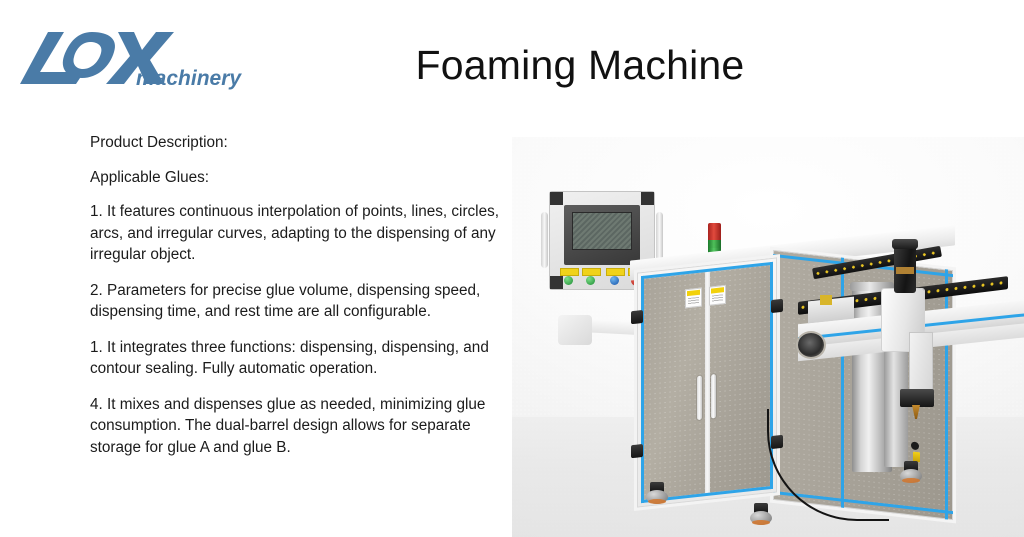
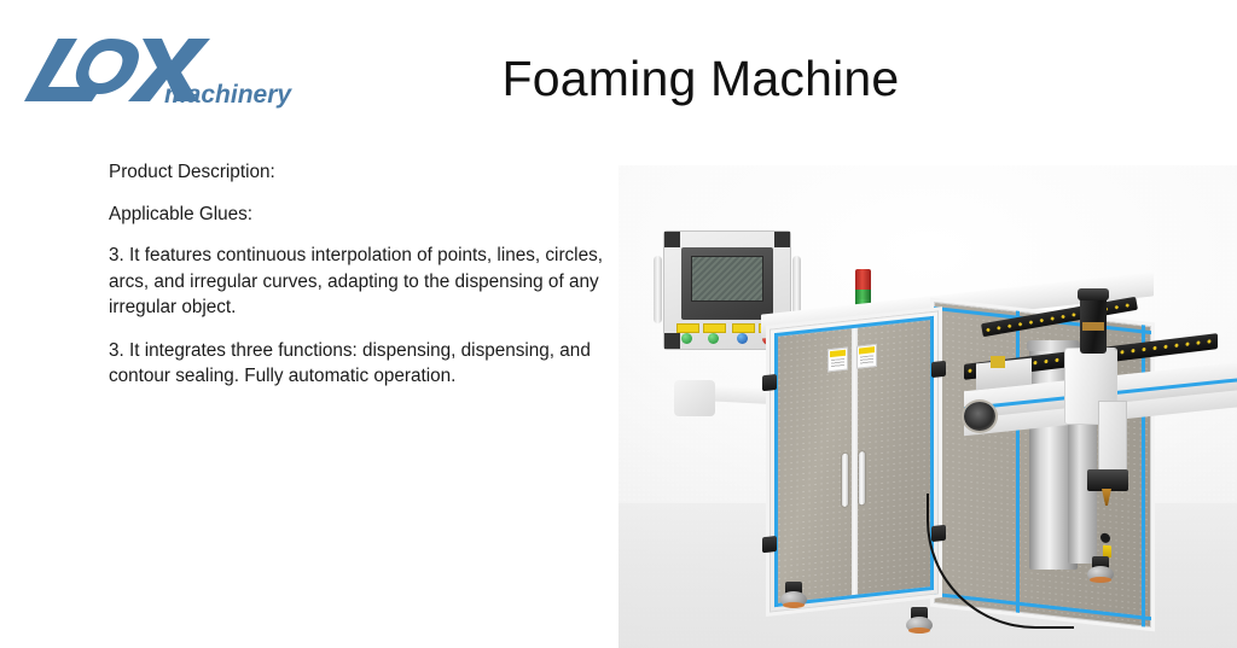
  machinery
  Foaming Machine
  Product Description:
  Applicable Glues:
- 1. It features continuous interpolation of points, lines, circles, arcs, and irregular curves, adapting to the dispensing of any irregular object.
+ 3. It features continuous interpolation of points, lines, circles, arcs, and irregular curves, adapting to the dispensing of any irregular object.
- 2. Parameters for precise glue volume, dispensing speed, dispensing time, and rest time are all configurable.
- 1. It integrates three functions: dispensing, dispensing, and contour sealing. Fully automatic operation.
+ 3. It integrates three functions: dispensing, dispensing, and contour sealing. Fully automatic operation.
- 4. It mixes and dispenses glue as needed, minimizing glue consumption. The dual-barrel design allows for separate storage for glue A and glue B.
